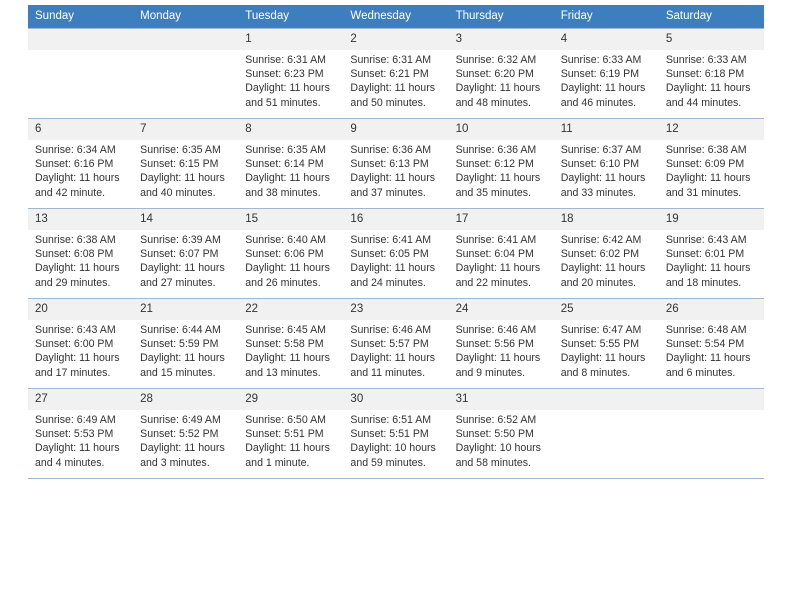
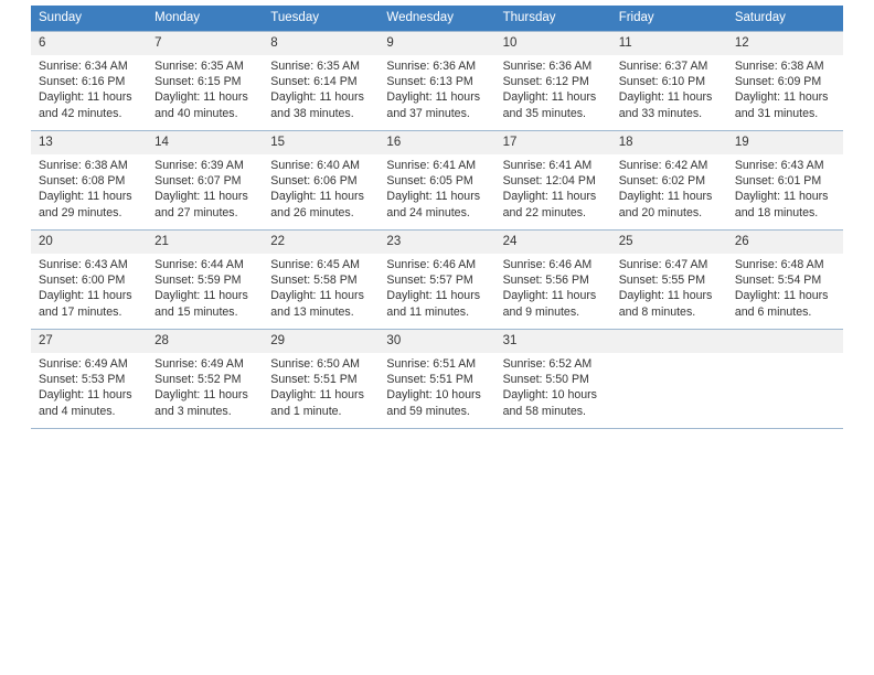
  Sunday	Monday	Tuesday	Wednesday	Thursday	Friday	Saturday
- 		1Sunrise: 6:31 AMSunset: 6:23 PMDaylight: 11 hours and 51 minutes.	2Sunrise: 6:31 AMSunset: 6:21 PMDaylight: 11 hours and 50 minutes.	3Sunrise: 6:32 AMSunset: 6:20 PMDaylight: 11 hours and 48 minutes.	4Sunrise: 6:33 AMSunset: 6:19 PMDaylight: 11 hours and 46 minutes.	5Sunrise: 6:33 AMSunset: 6:18 PMDaylight: 11 hours and 44 minutes.
- 6Sunrise: 6:34 AMSunset: 6:16 PMDaylight: 11 hours and 42 minute.	7Sunrise: 6:35 AMSunset: 6:15 PMDaylight: 11 hours and 40 minutes.	8Sunrise: 6:35 AMSunset: 6:14 PMDaylight: 11 hours and 38 minutes.	9Sunrise: 6:36 AMSunset: 6:13 PMDaylight: 11 hours and 37 minutes.	10Sunrise: 6:36 AMSunset: 6:12 PMDaylight: 11 hours and 35 minutes.	11Sunrise: 6:37 AMSunset: 6:10 PMDaylight: 11 hours and 33 minutes.	12Sunrise: 6:38 AMSunset: 6:09 PMDaylight: 11 hours and 31 minutes.
+ 6Sunrise: 6:34 AMSunset: 6:16 PMDaylight: 11 hours and 42 minutes.	7Sunrise: 6:35 AMSunset: 6:15 PMDaylight: 11 hours and 40 minutes.	8Sunrise: 6:35 AMSunset: 6:14 PMDaylight: 11 hours and 38 minutes.	9Sunrise: 6:36 AMSunset: 6:13 PMDaylight: 11 hours and 37 minutes.	10Sunrise: 6:36 AMSunset: 6:12 PMDaylight: 11 hours and 35 minutes.	11Sunrise: 6:37 AMSunset: 6:10 PMDaylight: 11 hours and 33 minutes.	12Sunrise: 6:38 AMSunset: 6:09 PMDaylight: 11 hours and 31 minutes.
- 13Sunrise: 6:38 AMSunset: 6:08 PMDaylight: 11 hours and 29 minutes.	14Sunrise: 6:39 AMSunset: 6:07 PMDaylight: 11 hours and 27 minutes.	15Sunrise: 6:40 AMSunset: 6:06 PMDaylight: 11 hours and 26 minutes.	16Sunrise: 6:41 AMSunset: 6:05 PMDaylight: 11 hours and 24 minutes.	17Sunrise: 6:41 AMSunset: 6:04 PMDaylight: 11 hours and 22 minutes.	18Sunrise: 6:42 AMSunset: 6:02 PMDaylight: 11 hours and 20 minutes.	19Sunrise: 6:43 AMSunset: 6:01 PMDaylight: 11 hours and 18 minutes.
+ 13Sunrise: 6:38 AMSunset: 6:08 PMDaylight: 11 hours and 29 minutes.	14Sunrise: 6:39 AMSunset: 6:07 PMDaylight: 11 hours and 27 minutes.	15Sunrise: 6:40 AMSunset: 6:06 PMDaylight: 11 hours and 26 minutes.	16Sunrise: 6:41 AMSunset: 6:05 PMDaylight: 11 hours and 24 minutes.	17Sunrise: 6:41 AMSunset: 12:04 PMDaylight: 11 hours and 22 minutes.	18Sunrise: 6:42 AMSunset: 6:02 PMDaylight: 11 hours and 20 minutes.	19Sunrise: 6:43 AMSunset: 6:01 PMDaylight: 11 hours and 18 minutes.
  20Sunrise: 6:43 AMSunset: 6:00 PMDaylight: 11 hours and 17 minutes.	21Sunrise: 6:44 AMSunset: 5:59 PMDaylight: 11 hours and 15 minutes.	22Sunrise: 6:45 AMSunset: 5:58 PMDaylight: 11 hours and 13 minutes.	23Sunrise: 6:46 AMSunset: 5:57 PMDaylight: 11 hours and 11 minutes.	24Sunrise: 6:46 AMSunset: 5:56 PMDaylight: 11 hours and 9 minutes.	25Sunrise: 6:47 AMSunset: 5:55 PMDaylight: 11 hours and 8 minutes.	26Sunrise: 6:48 AMSunset: 5:54 PMDaylight: 11 hours and 6 minutes.
  27Sunrise: 6:49 AMSunset: 5:53 PMDaylight: 11 hours and 4 minutes.	28Sunrise: 6:49 AMSunset: 5:52 PMDaylight: 11 hours and 3 minutes.	29Sunrise: 6:50 AMSunset: 5:51 PMDaylight: 11 hours and 1 minute.	30Sunrise: 6:51 AMSunset: 5:51 PMDaylight: 10 hours and 59 minutes.	31Sunrise: 6:52 AMSunset: 5:50 PMDaylight: 10 hours and 58 minutes.
